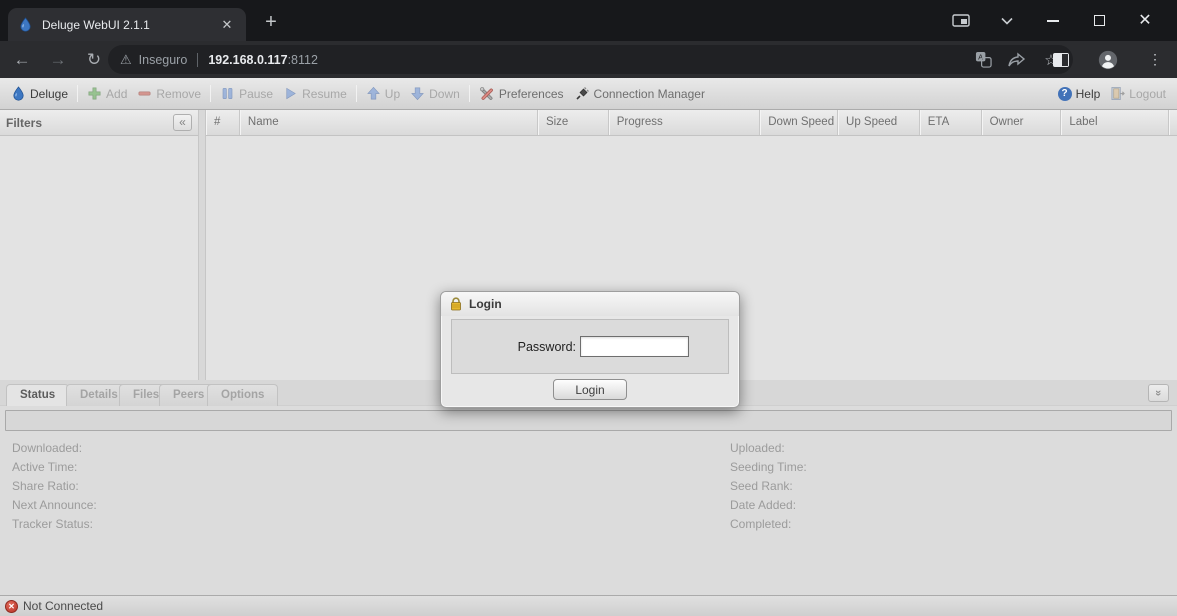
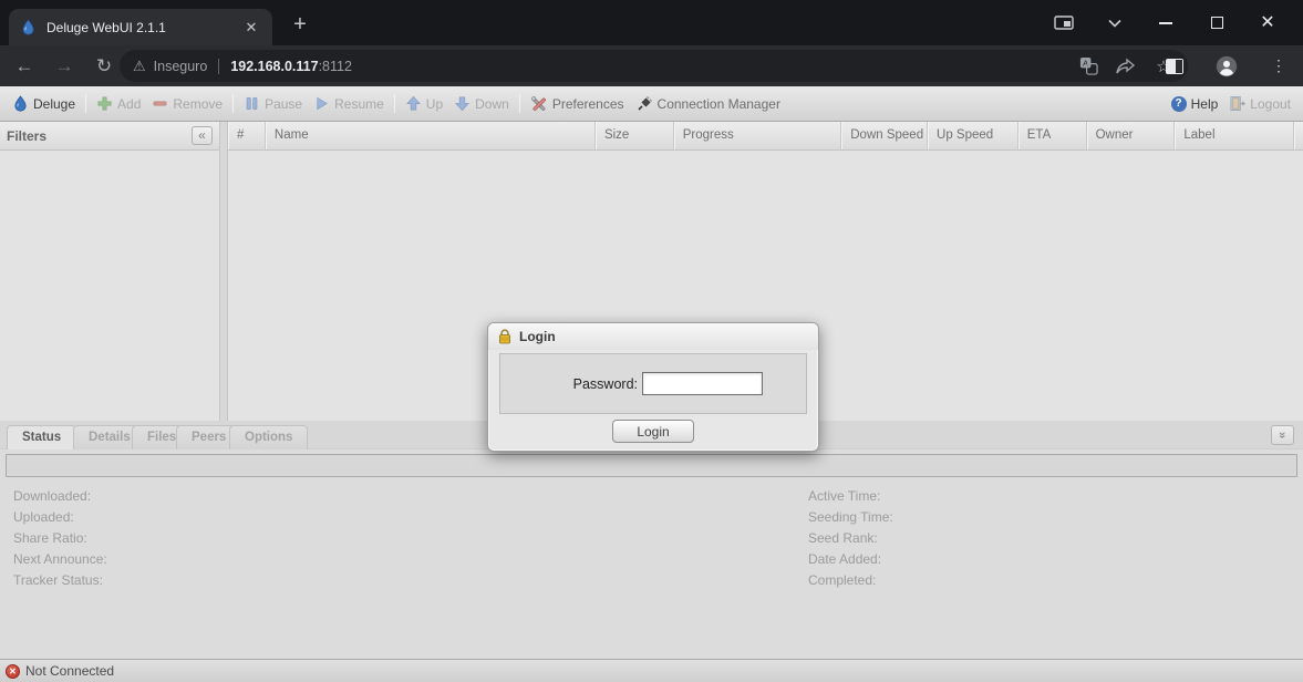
  Deluge WebUI 2.1.1
  ✕
  +
  ✕
  ←
  →
  ↻
  ⚠
  Inseguro
  192.168.0.117
  :8112
  A
  ☆
  ⋮
  Deluge
  Add
  Remove
  Pause
  Resume
  Up
  Down
  Preferences
  Connection Manager
  ?
  Help
  Logout
  Filters
  «
  #
  Name
  Size
  Progress
  Down Speed
  Up Speed
  ETA
  Owner
  Label
  Status
  Details
  Files
  Peers
  Options
  Downloaded:
- Active Time:
+ Uploaded:
  Share Ratio:
  Next Announce:
  Tracker Status:
- Uploaded:
+ Active Time:
  Seeding Time:
  Seed Rank:
  Date Added:
  Completed:
  ✕
  Not Connected
  Login
  Password:
  Login
